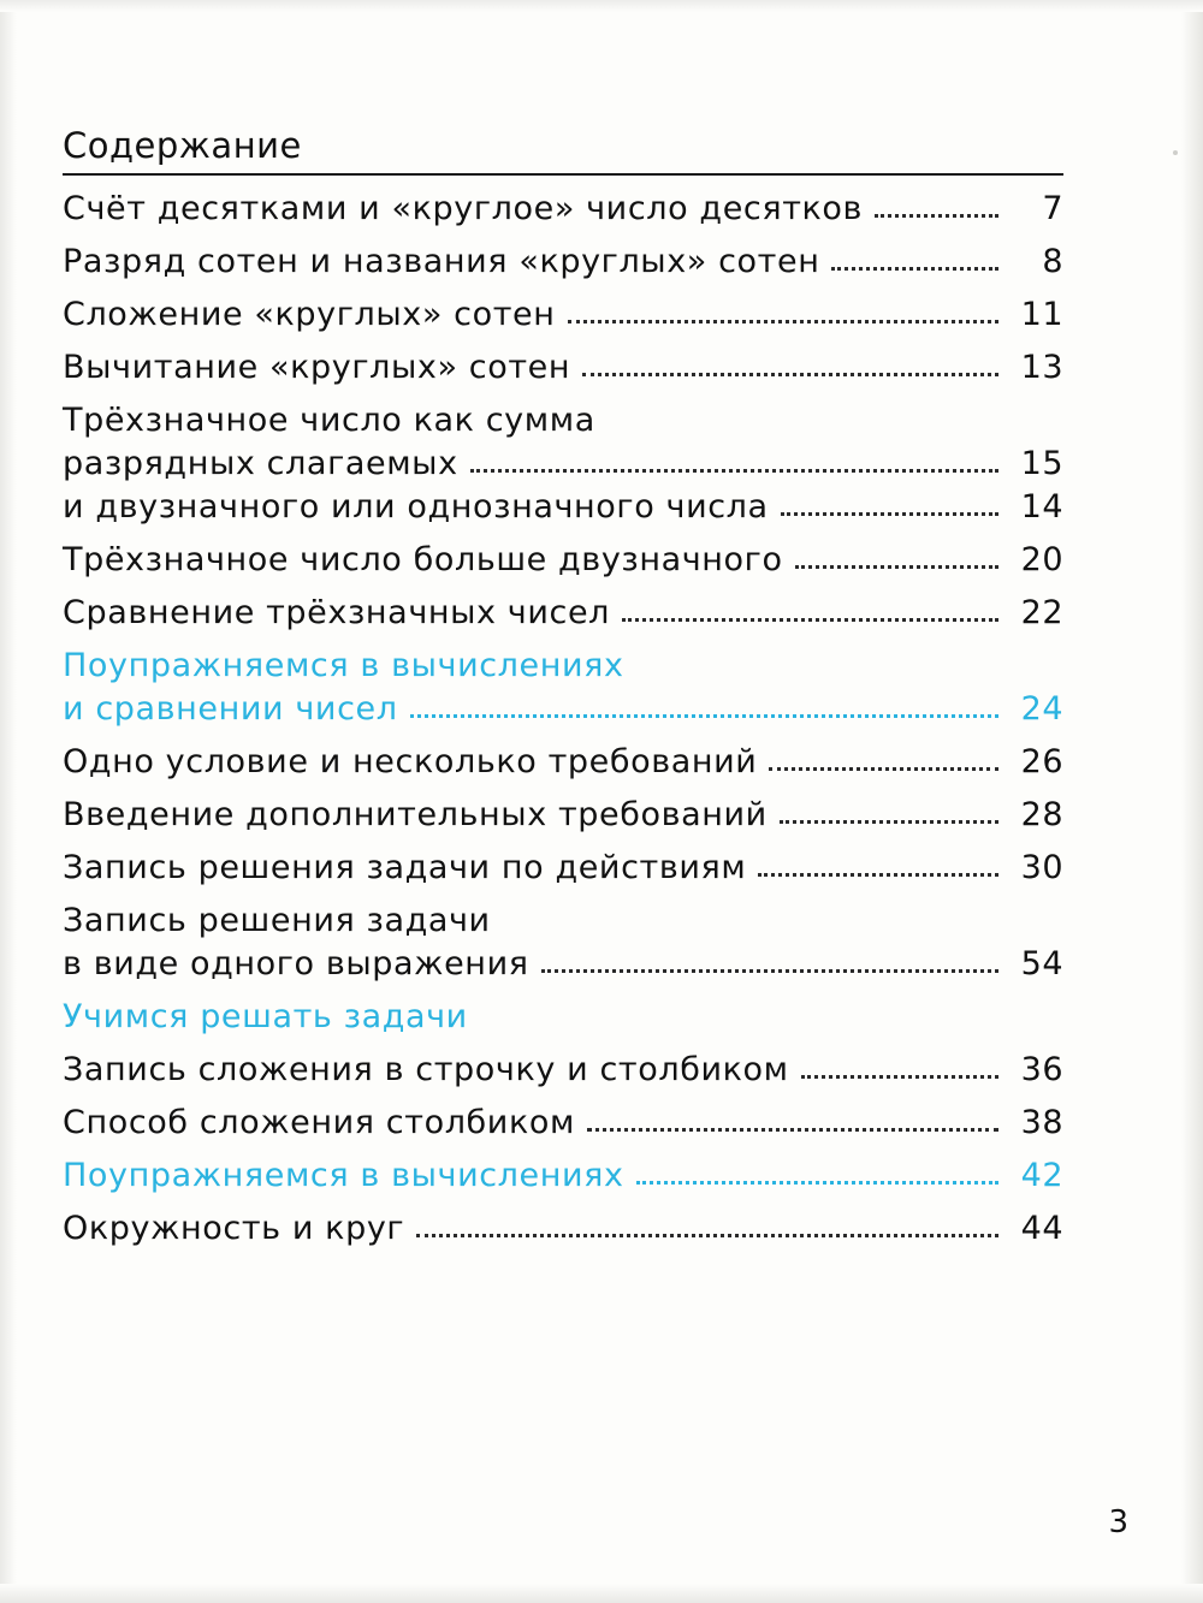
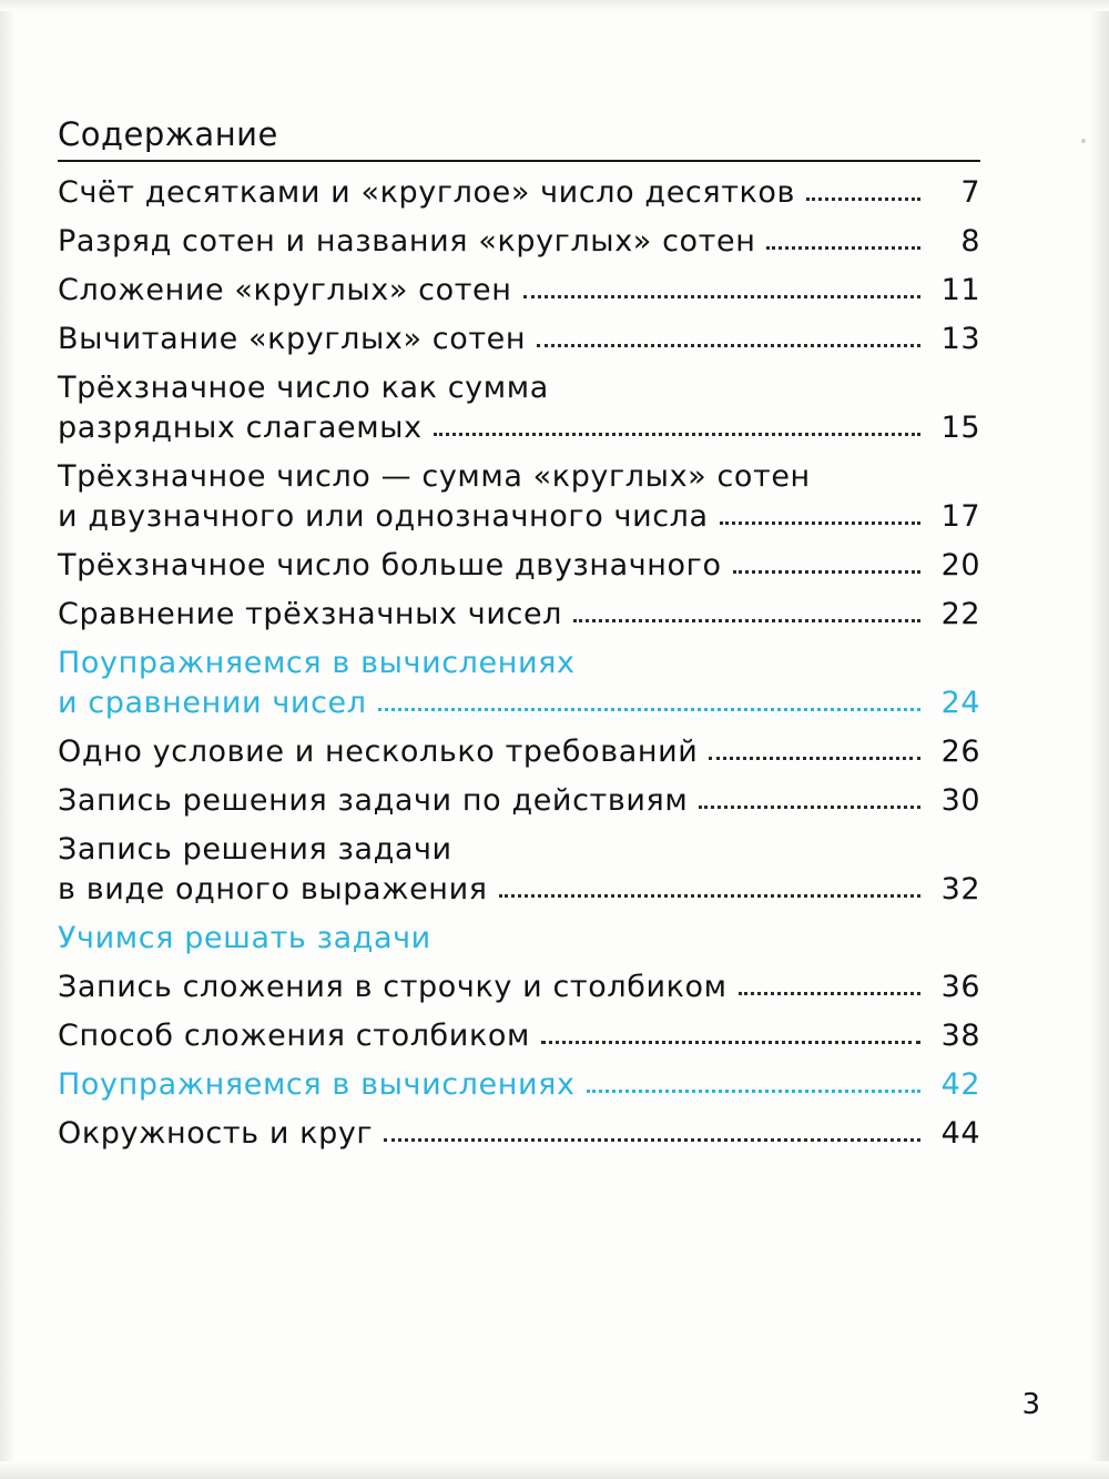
  Содержание
  Счёт десятками и «круглое» число десятков
  7
  Разряд сотен и названия «круглых» сотен
  8
  Сложение «круглых» сотен
  11
  Вычитание «круглых» сотен
  13
  Трёхзначное число как сумма
  разрядных слагаемых
  15
+ Трёхзначное число — сумма «круглых» сотен
  и двузначного или однозначного числа
- 14
+ 17
  Трёхзначное число больше двузначного
  20
  Сравнение трёхзначных чисел
  22
  Поупражняемся в вычислениях
  и сравнении чисел
  24
  Одно условие и несколько требований
  26
- Введение дополнительных требований
- 28
  Запись решения задачи по действиям
  30
  Запись решения задачи
  в виде одного выражения
- 54
+ 32
  Учимся решать задачи
  Запись сложения в строчку и столбиком
  36
  Способ сложения столбиком
  38
  Поупражняемся в вычислениях
  42
  Окружность и круг
  44
  3
